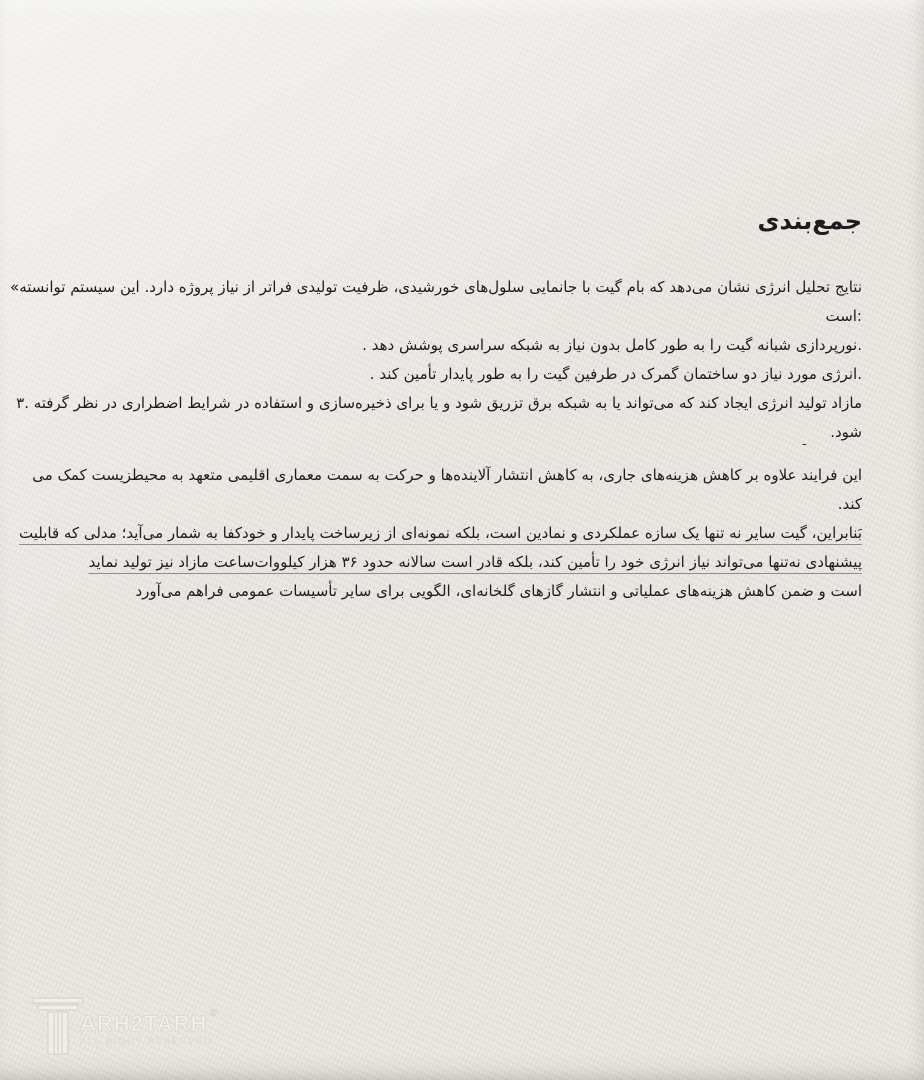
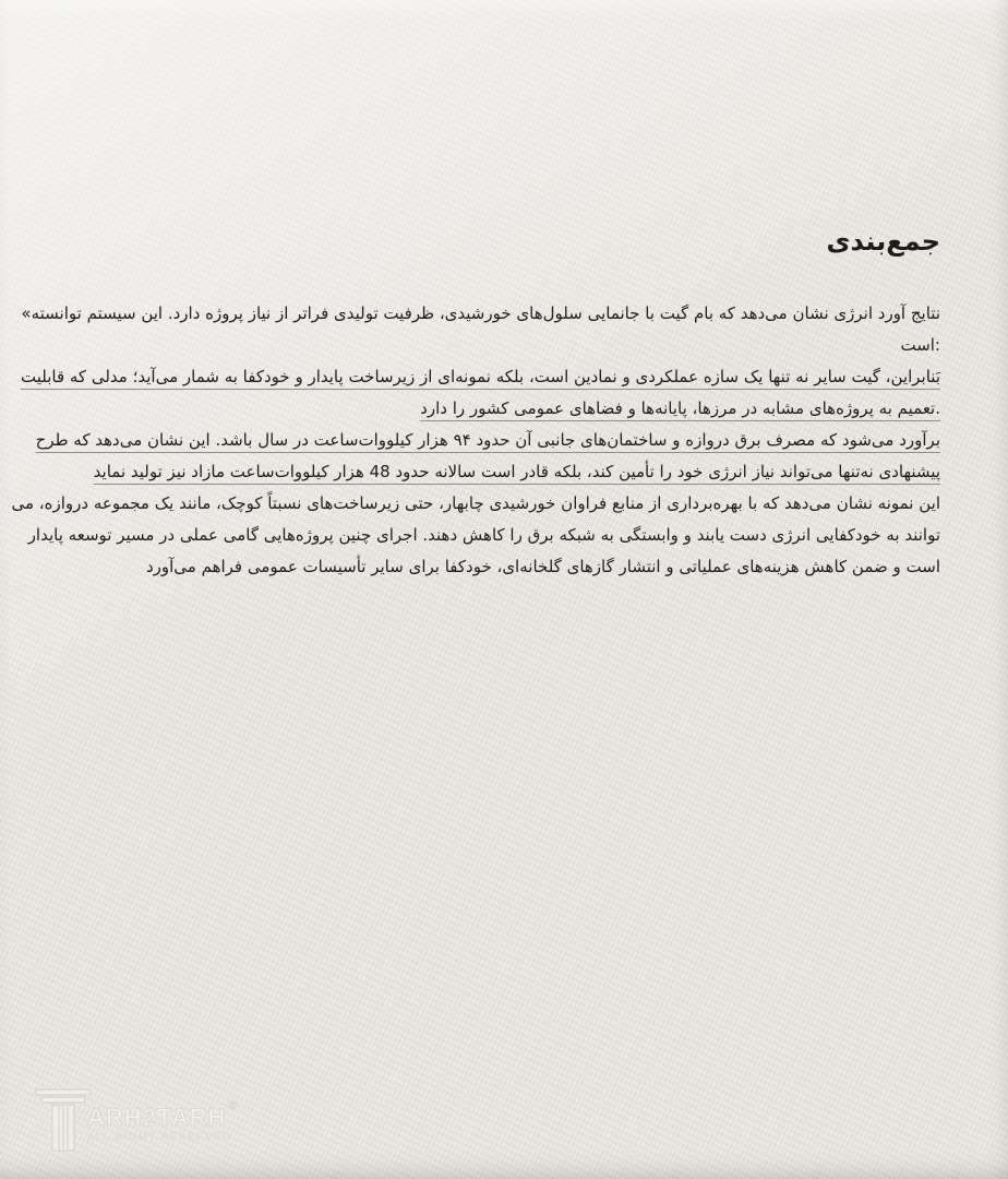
  جمع‌بندی
- نتایج تحلیل انرژی نشان می‌دهد که بام گیت با جانمایی سلول‌های خورشیدی، ظرفیت تولیدی فراتر از نیاز پروژه دارد. این سیستم توانسته»
+ نتایج آورد انرژی نشان می‌دهد که بام گیت با جانمایی سلول‌های خورشیدی، ظرفیت تولیدی فراتر از نیاز پروژه دارد. این سیستم توانسته»
  :است
- .نورپردازی شبانه گیت را به طور کامل بدون نیاز به شبکه سراسری پوشش دهد .
- .انرژی مورد نیاز دو ساختمان گمرک در طرفین گیت را به طور پایدار تأمین کند .
- مازاد تولید انرژی ایجاد کند که می‌تواند یا به شبکه برق تزریق شود و یا برای ذخیره‌سازی و استفاده در شرایط اضطراری در نظر گرفته .۳
- شود.
- ـ
- این فرایند علاوه بر کاهش هزینه‌های جاری، به کاهش انتشار آلاینده‌ها و حرکت به سمت معماری اقلیمی متعهد به محیطزیست کمک می
- کند.
  بَنابراین، گیت سایر نه تنها یک سازه عملکردی و نمادین است، بلکه نمونه‌ای از زیرساخت پایدار و خودکفا به شمار می‌آید؛ مدلی که قابلیت
+ .تعمیم به پروژه‌های مشابه در مرزها، پایانه‌ها و فضاهای عمومی کشور را دارد
+ برآورد می‌شود که مصرف برق دروازه و ساختمان‌های جانبی آن حدود ۹۴ هزار کیلووات‌ساعت در سال باشد. این نشان می‌دهد که طرح
- پیشنهادی نه‌تنها می‌تواند نیاز انرژی خود را تأمین کند، بلکه قادر است سالانه حدود ۳۶ هزار کیلووات‌ساعت مازاد نیز تولید نماید
+ پیشنهادی نه‌تنها می‌تواند نیاز انرژی خود را تأمین کند، بلکه قادر است سالانه حدود 48 هزار کیلووات‌ساعت مازاد نیز تولید نماید
+ این نمونه نشان می‌دهد که با بهره‌برداری از منابع فراوان خورشیدی چابهار، حتی زیرساخت‌های نسبتاً کوچک، مانند یک مجموعه دروازه، می
+ توانند به خودکفایی انرژی دست یابند و وابستگی به شبکه برق را کاهش دهند. اجرای چنین پروژه‌هایی گامی عملی در مسیر توسعه پایدار
- است و ضمن کاهش هزینه‌های عملیاتی و انتشار گازهای گلخانه‌ای، الگویی برای سایر تأسیسات عمومی فراهم می‌آورد
+ است و ضمن کاهش هزینه‌های عملیاتی و انتشار گازهای گلخانه‌ای، خودکفا برای سایر تأسیسات عمومی فراهم می‌آورد
  ARH2TARH
